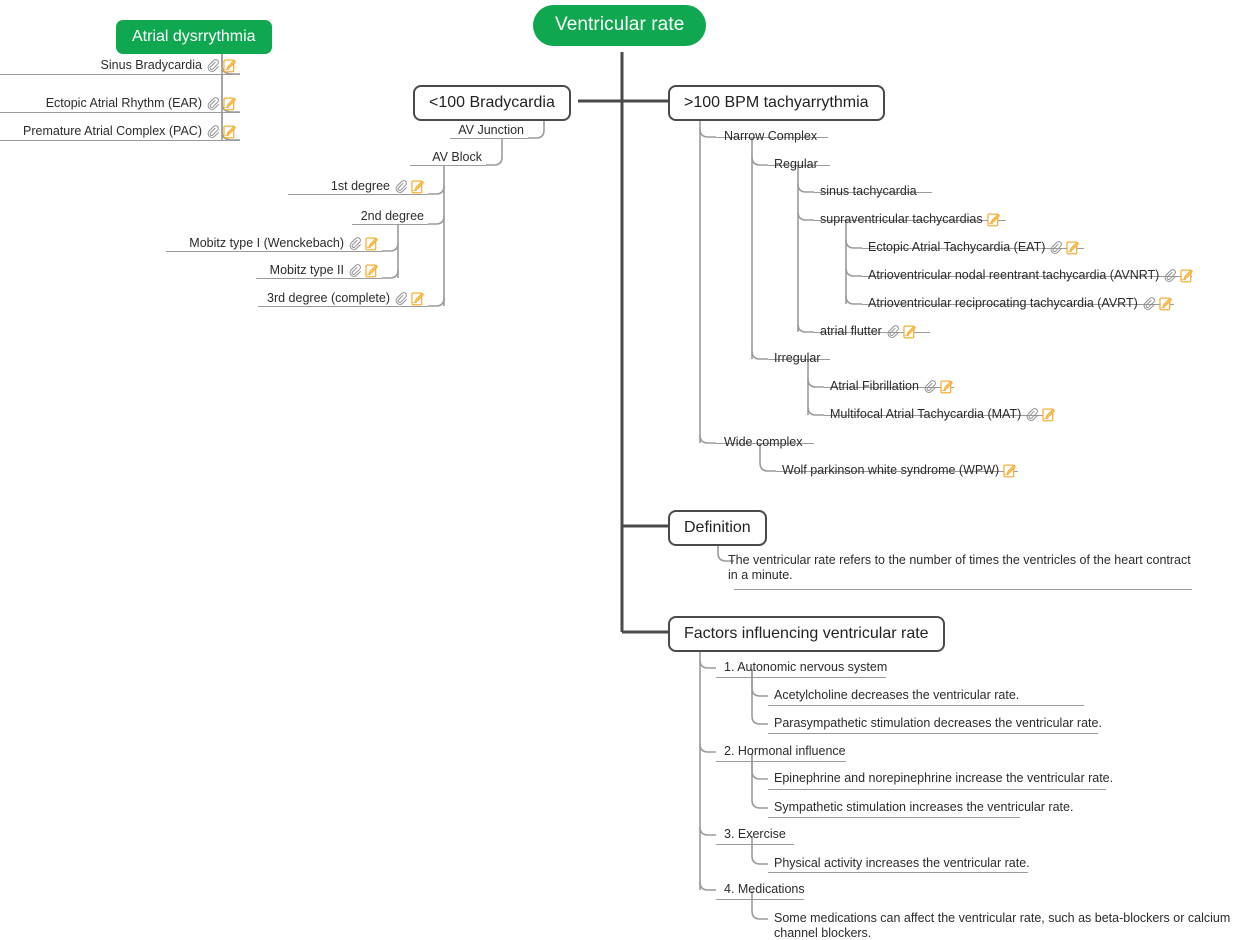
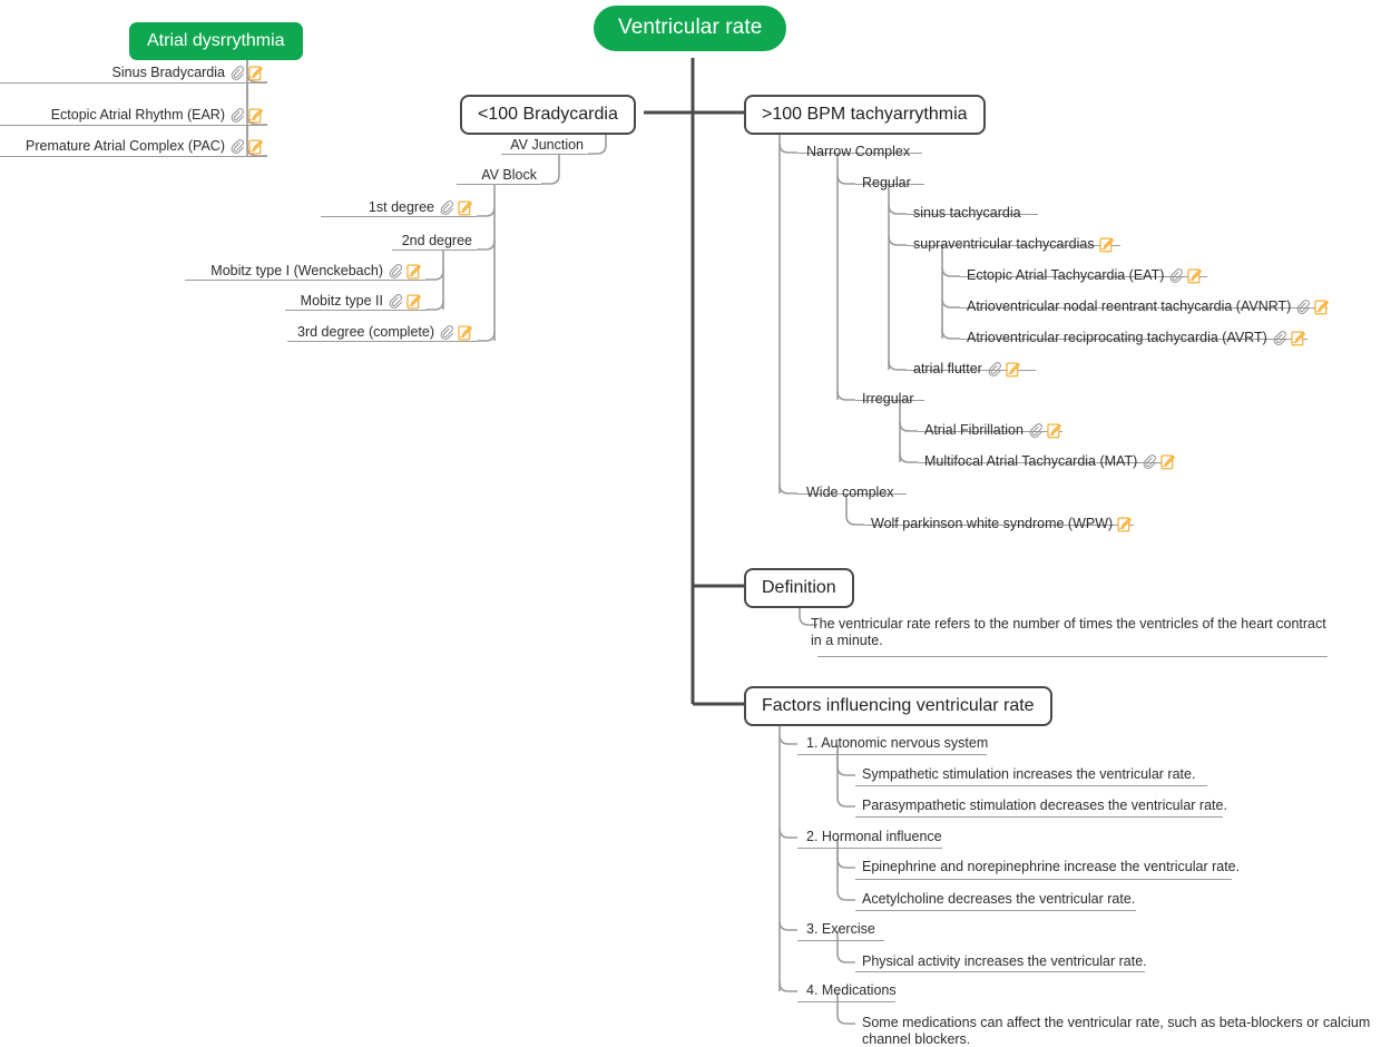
  Ventricular rate
  Atrial dysrrythmia
  <100 Bradycardia
  >100 BPM tachyarrythmia
  Definition
  Factors influencing ventricular rate
  Sinus Bradycardia
  Ectopic Atrial Rhythm (EAR)
  Premature Atrial Complex (PAC)
  AV Junction
  AV Block
  1st degree
  2nd degree
  Mobitz type I (Wenckebach)
  Mobitz type II
  3rd degree (complete)
  Narrow Complex
  Regular
  sinus tachycardia
  supraventricular tachycardias
  Ectopic Atrial Tachycardia (EAT)
  Atrioventricular nodal reentrant tachycardia (AVNRT)
  Atrioventricular reciprocating tachycardia (AVRT)
  atrial flutter
  Irregular
  Atrial Fibrillation
  Multifocal Atrial Tachycardia (MAT)
  Wide complex
  Wolf parkinson white syndrome (WPW)
  The ventricular rate refers to the number of times the ventricles of the heart contract in a minute.
  1. Autonomic nervous system
- Acetylcholine decreases the ventricular rate.
+ Sympathetic stimulation increases the ventricular rate.
  Parasympathetic stimulation decreases the ventricular rate.
  2. Hormonal influence
  Epinephrine and norepinephrine increase the ventricular rate.
- Sympathetic stimulation increases the ventricular rate.
+ Acetylcholine decreases the ventricular rate.
  3. Exercise
  Physical activity increases the ventricular rate.
  4. Medications
  Some medications can affect the ventricular rate, such as beta-blockers or calcium channel blockers.
